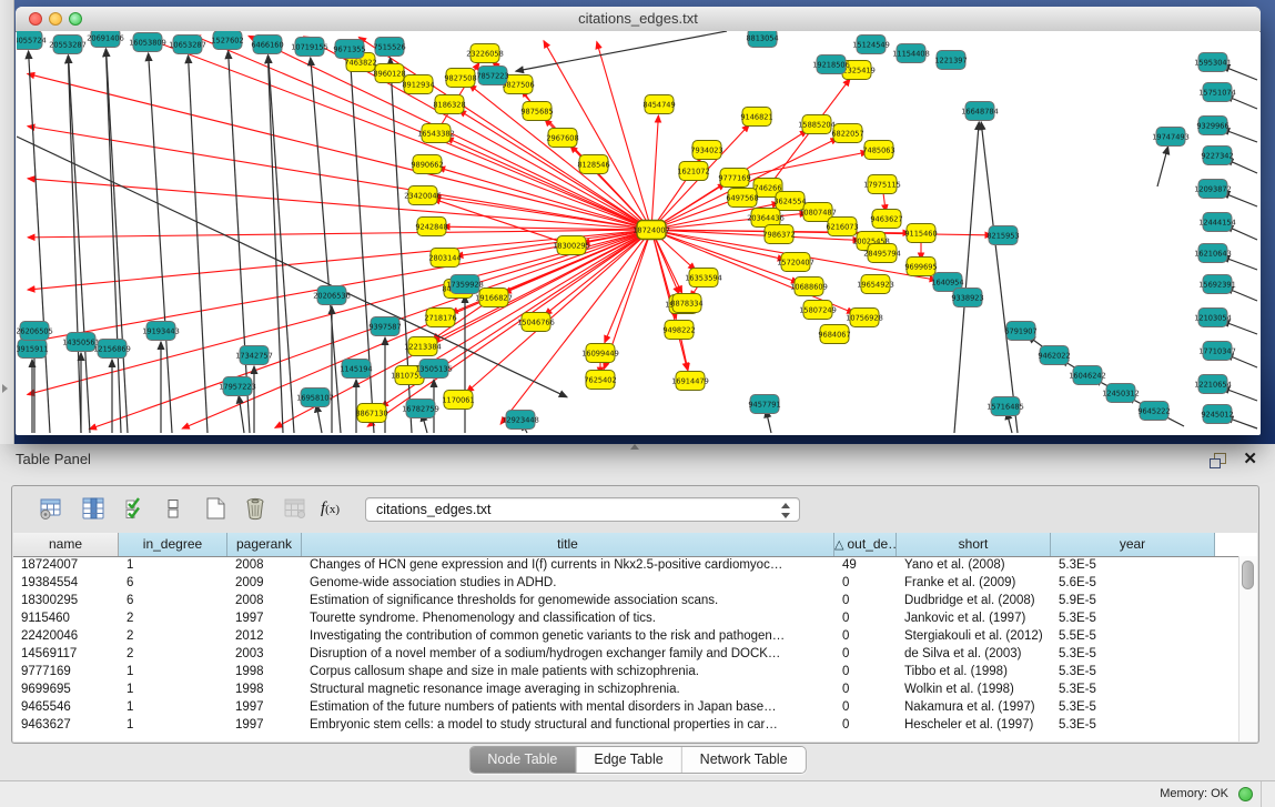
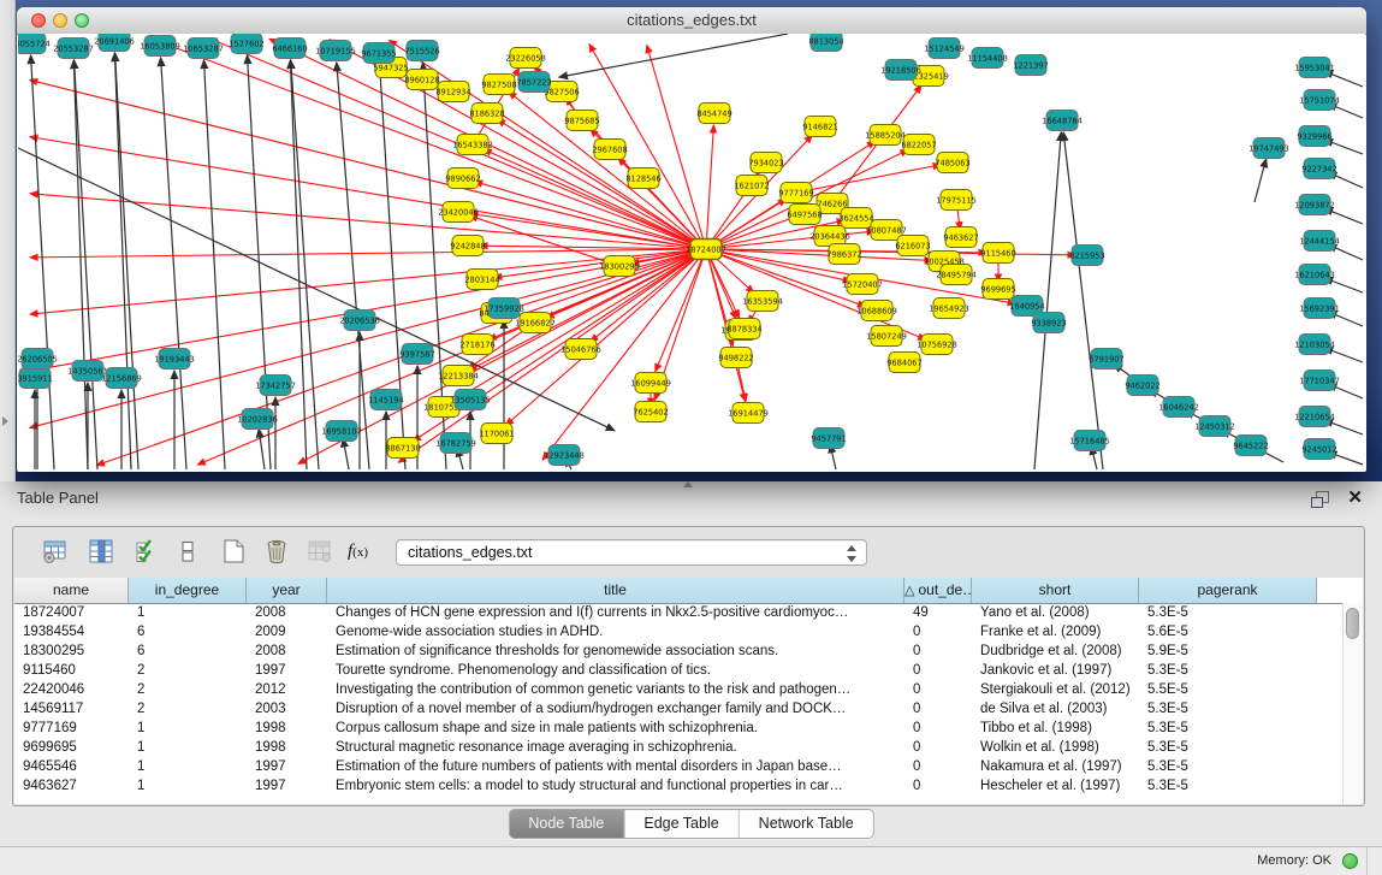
  citations_edges.txt
  18724007
  23226058
  9827508
  8186328
  16543382
  9890662
  23420046
  9242848
  2803144
  2718176
  12213384
  181075
  1170061
  8867130
- 7463822
+ 5947325
  8960128
  8912934
  827506
  9875685
  2967608
  8128546
  8454749
  9146821
  15885204
  6822057
  325419
  7934023
  1621072
  9777169
  746266
  6497568
  3624554
  20364436
  10807487
  6216073
  7986372
  10025458
  9463627
  9115460
  28495794
  15720407
  9699695
  19654923
  10688609
  15807249
  10756928
  9684067
  7485063
  17975115
  18300295
  19166827
  15046766
  16099449
  7625402
  16914479
  9498222
  8878334
  16353594
  4055724
  20553287
  16053809
  10653287
  1527602
  6466160
  10719155
  9671355
  7515526
  7857223
  19218506
  15124549
  11154408
  1221397
  16648784
  8215953
  15953041
  15751074
  9329966
  9227342
  12093872
  12444154
  16210643
  15692391
  12103054
  17710347
  12210654
  9245012
  19747493
  1640954
  9338923
  6791907
  9462022
  16046242
  12450312
  9645222
  9457791
  15716485
  12923448
  16782759
  16958107
- 17957223
+ 10202836
  20206536
  17359928
  9397587
  17342757
  1145194
  13505135
  14350561
  3915911
  12156869
  26206505
  19193443
  Table Panel
  ✕
  f(x)
  citations_edges.txt
  name
  in_degree
- pagerank
+ year
  title
  △ out_de…
  short
- year
+ pagerank
  18724007
  1
  2008
  Changes of HCN gene expression and I(f) currents in Nkx2.5-positive cardiomyoc…
  49
  Yano et al. (2008)
  5.3E-5
  19384554
  6
  2009
  Genome-wide association studies in ADHD.
  0
  Franke et al. (2009)
  5.6E-5
  18300295
  6
  2008
  Estimation of significance thresholds for genomewide association scans.
  0
  Dudbridge et al. (2008)
  5.9E-5
  9115460
  2
  1997
  Tourette syndrome. Phenomenology and classification of tics.
  0
  Jankovic et al. (1997)
  5.3E-5
  22420046
  2
  2012
  Investigating the contribution of common genetic variants to the risk and pathogen…
  0
  Stergiakouli et al. (2012)
  5.5E-5
  14569117
  2
  2003
  Disruption of a novel member of a sodium/hydrogen exchanger family and DOCK…
  0
  de Silva et al. (2003)
  5.3E-5
  9777169
  1
  1998
  Corpus callosum shape and size in male patients with schizophrenia.
  0
  Tibbo et al. (1998)
  5.3E-5
  9699695
  1
  1998
  Structural magnetic resonance image averaging in schizophrenia.
  0
  Wolkin et al. (1998)
  5.3E-5
  9465546
  1
  1997
  Estimation of the future numbers of patients with mental disorders in Japan base…
  0
  Nakamura et al. (1997)
  5.3E-5
  9463627
  1
  1997
  Embryonic stem cells: a model to study structural and functional properties in car…
  0
  Hescheler et al. (1997)
  5.3E-5
  Node Table
  Edge Table
  Network Table
  Memory: OK
